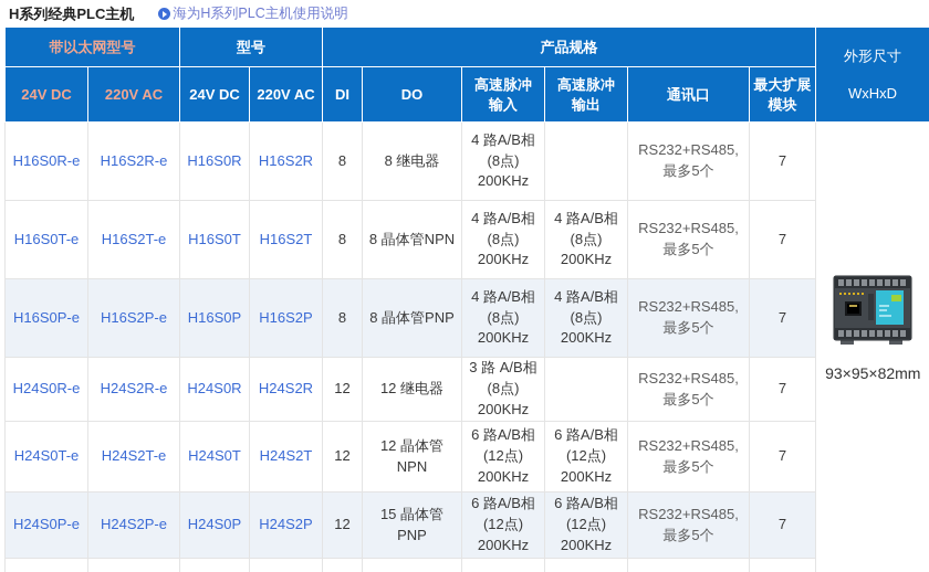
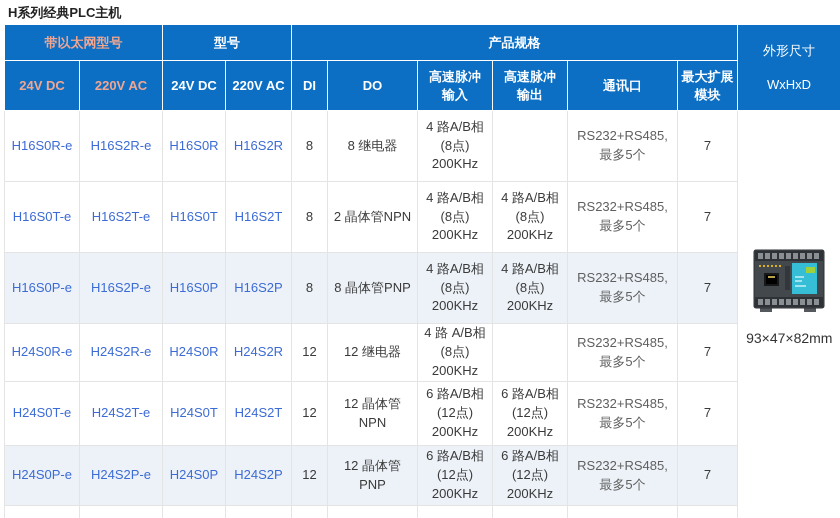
  H系列经典PLC主机
- 海为H系列PLC主机使用说明
  带以太网型号	型号	产品规格	外形尺寸 WxHxD
  24V DC	220V AC	24V DC	220V AC	DI	DO	高速脉冲 输入	高速脉冲 输出	通讯口	最大扩展模块
- H16S0R-e	H16S2R-e	H16S0R	H16S2R	8	8 继电器	4 路A/B相 (8点) 200KHz		RS232+RS485, 最多5个	7	93×95×82mm
+ H16S0R-e	H16S2R-e	H16S0R	H16S2R	8	8 继电器	4 路A/B相 (8点) 200KHz		RS232+RS485, 最多5个	7	93×47×82mm
- H16S0T-e	H16S2T-e	H16S0T	H16S2T	8	8 晶体管NPN	4 路A/B相 (8点) 200KHz	4 路A/B相 (8点) 200KHz	RS232+RS485, 最多5个	7
+ H16S0T-e	H16S2T-e	H16S0T	H16S2T	8	2 晶体管NPN	4 路A/B相 (8点) 200KHz	4 路A/B相 (8点) 200KHz	RS232+RS485, 最多5个	7
  H16S0P-e	H16S2P-e	H16S0P	H16S2P	8	8 晶体管PNP	4 路A/B相 (8点) 200KHz	4 路A/B相 (8点) 200KHz	RS232+RS485, 最多5个	7
- H24S0R-e	H24S2R-e	H24S0R	H24S2R	12	12 继电器	3 路 A/B相 (8点) 200KHz		RS232+RS485, 最多5个	7
+ H24S0R-e	H24S2R-e	H24S0R	H24S2R	12	12 继电器	4 路 A/B相 (8点) 200KHz		RS232+RS485, 最多5个	7
  H24S0T-e	H24S2T-e	H24S0T	H24S2T	12	12 晶体管 NPN	6 路A/B相 (12点) 200KHz	6 路A/B相 (12点) 200KHz	RS232+RS485, 最多5个	7
- H24S0P-e	H24S2P-e	H24S0P	H24S2P	12	15 晶体管 PNP	6 路A/B相 (12点) 200KHz	6 路A/B相 (12点) 200KHz	RS232+RS485, 最多5个	7
+ H24S0P-e	H24S2P-e	H24S0P	H24S2P	12	12 晶体管 PNP	6 路A/B相 (12点) 200KHz	6 路A/B相 (12点) 200KHz	RS232+RS485, 最多5个	7
